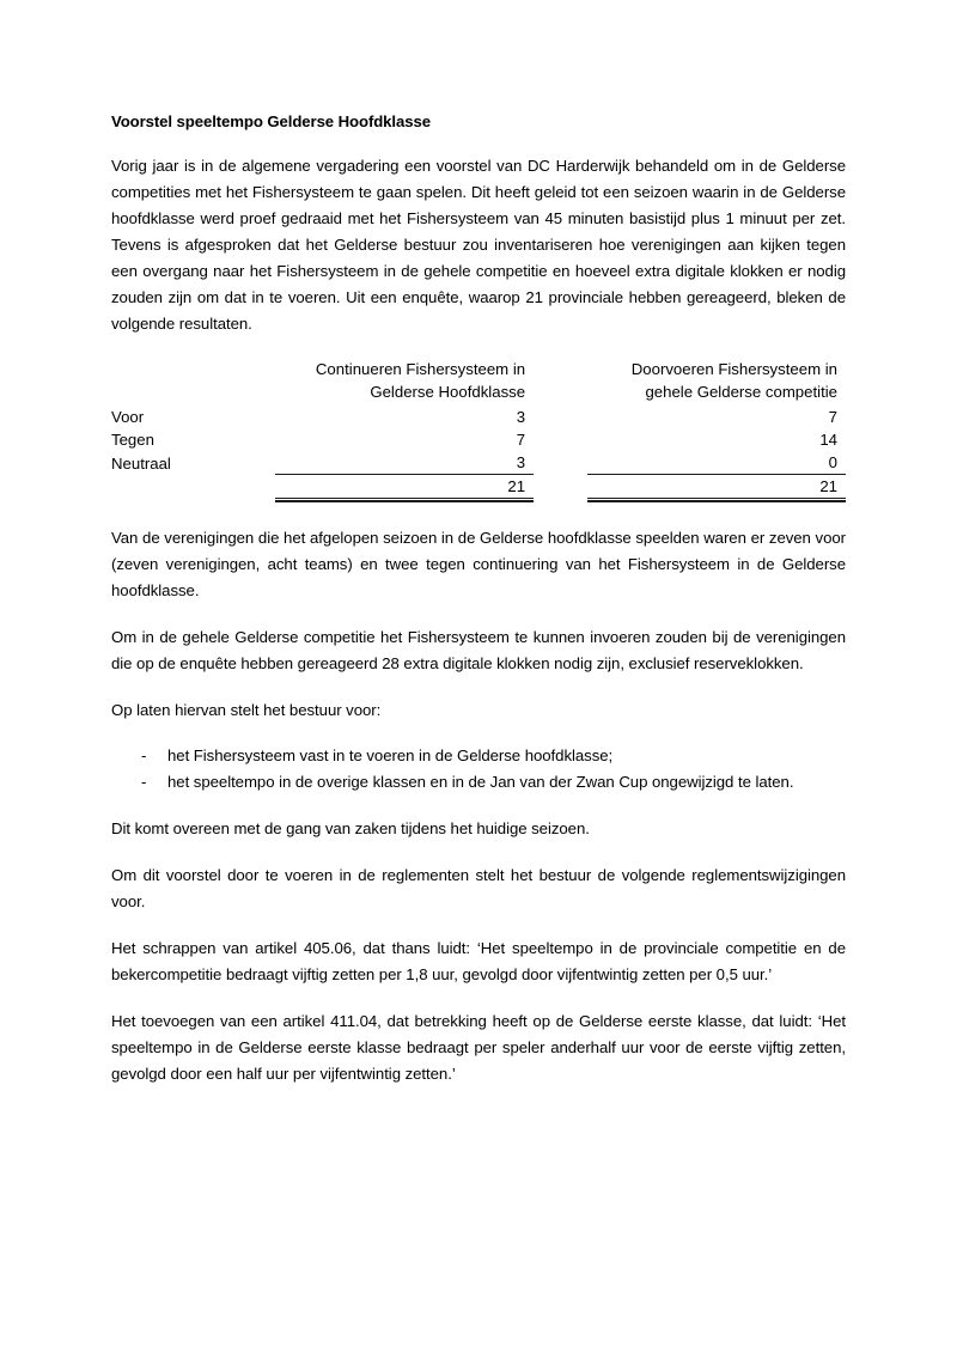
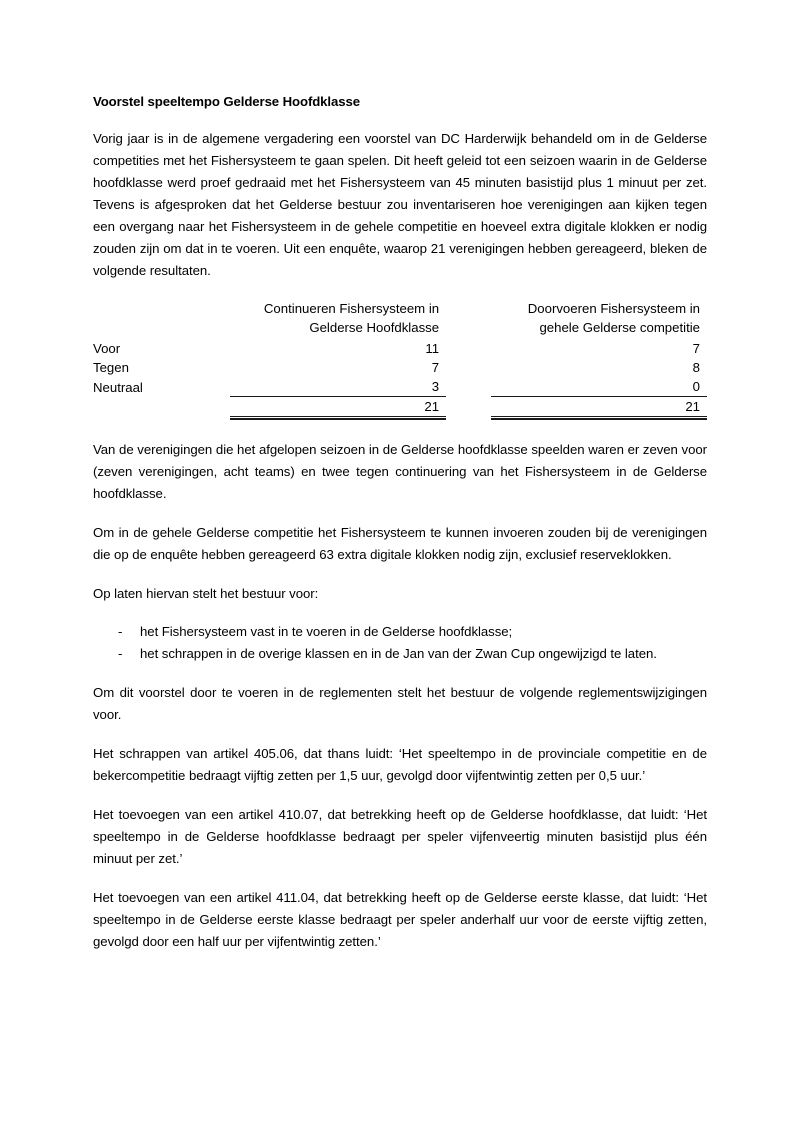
  Voorstel speeltempo Gelderse Hoofdklasse
- Vorig jaar is in de algemene vergadering een voorstel van DC Harderwijk behandeld om in de Gelderse competities met het Fishersysteem te gaan spelen. Dit heeft geleid tot een seizoen waarin in de Gelderse hoofdklasse werd proef gedraaid met het Fishersysteem van 45 minuten basistijd plus 1 minuut per zet. Tevens is afgesproken dat het Gelderse bestuur zou inventariseren hoe verenigingen aan kijken tegen een overgang naar het Fishersysteem in de gehele competitie en hoeveel extra digitale klokken er nodig zouden zijn om dat in te voeren. Uit een enquête, waarop 21 provinciale hebben gereageerd, bleken de volgende resultaten.
+ Vorig jaar is in de algemene vergadering een voorstel van DC Harderwijk behandeld om in de Gelderse competities met het Fishersysteem te gaan spelen. Dit heeft geleid tot een seizoen waarin in de Gelderse hoofdklasse werd proef gedraaid met het Fishersysteem van 45 minuten basistijd plus 1 minuut per zet. Tevens is afgesproken dat het Gelderse bestuur zou inventariseren hoe verenigingen aan kijken tegen een overgang naar het Fishersysteem in de gehele competitie en hoeveel extra digitale klokken er nodig zouden zijn om dat in te voeren. Uit een enquête, waarop 21 verenigingen hebben gereageerd, bleken de volgende resultaten.
  	Continueren Fishersysteem in Gelderse Hoofdklasse		Doorvoeren Fishersysteem in gehele Gelderse competitie
- Voor	3		7
+ Voor	11		7
- Tegen	7		14
+ Tegen	7		8
  Neutraal	3		0
  	21		21
  Van de verenigingen die het afgelopen seizoen in de Gelderse hoofdklasse speelden waren er zeven voor (zeven verenigingen, acht teams) en twee tegen continuering van het Fishersysteem in de Gelderse hoofdklasse.
- Om in de gehele Gelderse competitie het Fishersysteem te kunnen invoeren zouden bij de verenigingen die op de enquête hebben gereageerd 28 extra digitale klokken nodig zijn, exclusief reserveklokken.
+ Om in de gehele Gelderse competitie het Fishersysteem te kunnen invoeren zouden bij de verenigingen die op de enquête hebben gereageerd 63 extra digitale klokken nodig zijn, exclusief reserveklokken.
  Op laten hiervan stelt het bestuur voor:
  -
  het Fishersysteem vast in te voeren in de Gelderse hoofdklasse;
  -
- het speeltempo in de overige klassen en in de Jan van der Zwan Cup ongewijzigd te laten.
+ het schrappen in de overige klassen en in de Jan van der Zwan Cup ongewijzigd te laten.
- Dit komt overeen met de gang van zaken tijdens het huidige seizoen.
  Om dit voorstel door te voeren in de reglementen stelt het bestuur de volgende reglementswijzigingen voor.
- Het schrappen van artikel 405.06, dat thans luidt: ‘Het speeltempo in de provinciale competitie en de bekercompetitie bedraagt vijftig zetten per 1,8 uur, gevolgd door vijfentwintig zetten per 0,5 uur.’
+ Het schrappen van artikel 405.06, dat thans luidt: ‘Het speeltempo in de provinciale competitie en de bekercompetitie bedraagt vijftig zetten per 1,5 uur, gevolgd door vijfentwintig zetten per 0,5 uur.’
+ Het toevoegen van een artikel 410.07, dat betrekking heeft op de Gelderse hoofdklasse, dat luidt: ‘Het speeltempo in de Gelderse hoofdklasse bedraagt per speler vijfenveertig minuten basistijd plus één minuut per zet.’
  Het toevoegen van een artikel 411.04, dat betrekking heeft op de Gelderse eerste klasse, dat luidt: ‘Het speeltempo in de Gelderse eerste klasse bedraagt per speler anderhalf uur voor de eerste vijftig zetten, gevolgd door een half uur per vijfentwintig zetten.’
